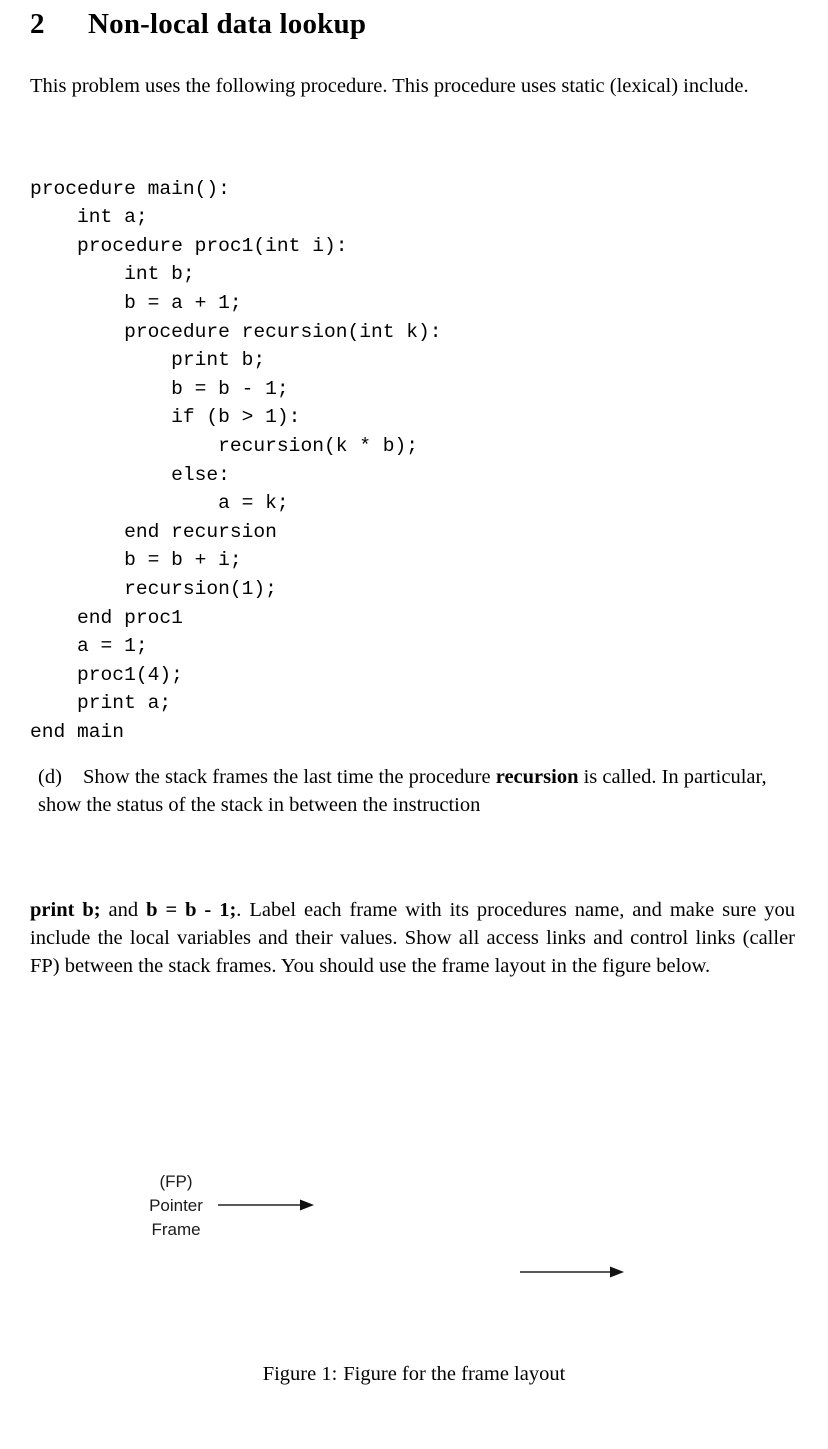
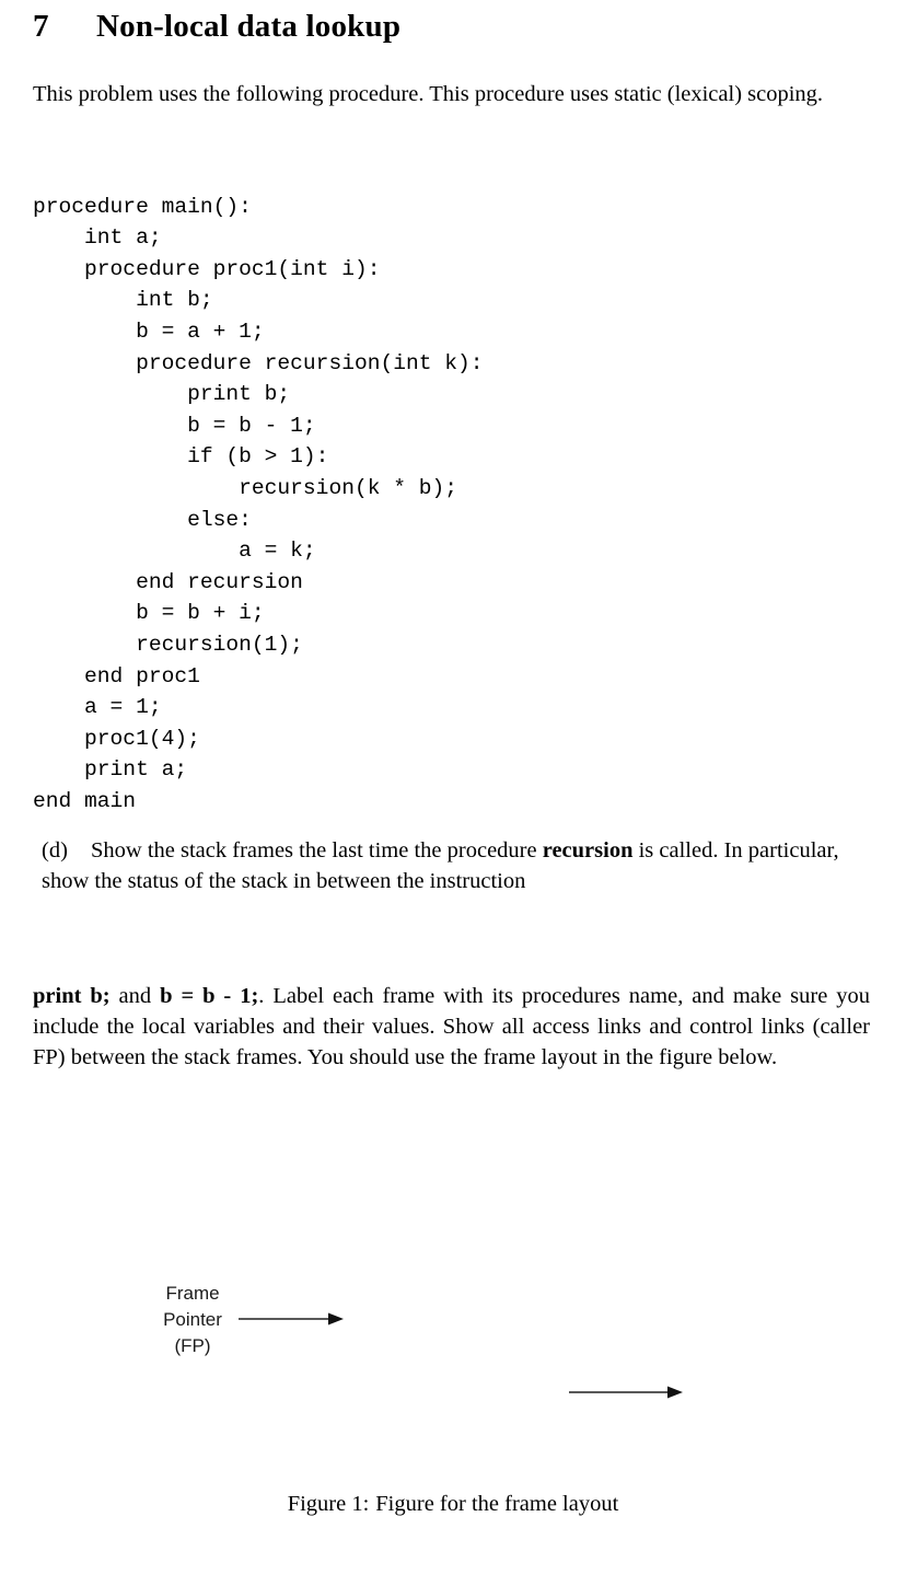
- 2 Non-local data lookup
+ 7 Non-local data lookup
- This problem uses the following procedure. This procedure uses static (lexical) include.
+ This problem uses the following procedure. This procedure uses static (lexical) scoping.
  procedure main():
  int a;
  procedure proc1(int i):
  int b;
  b = a + 1;
  procedure recursion(int k):
  print b;
  b = b - 1;
  if (b > 1):
  recursion(k * b);
  else:
  a = k;
  end recursion
  b = b + i;
  recursion(1);
  end proc1
  a = 1;
  proc1(4);
  print a;
  end main
  (d)
  Show the stack frames the last time the procedure recursion is called. In particular, show the status of the stack in between the instruction
  print b; and b = b - 1;. Label each frame with its procedures name, and make sure you include the local variables and their values. Show all access links and control links (caller FP) between the stack frames. You should use the frame layout in the figure below.
- (FP)
+ Frame
  Pointer
- Frame
+ (FP)
  Figure 1: Figure for the frame layout
